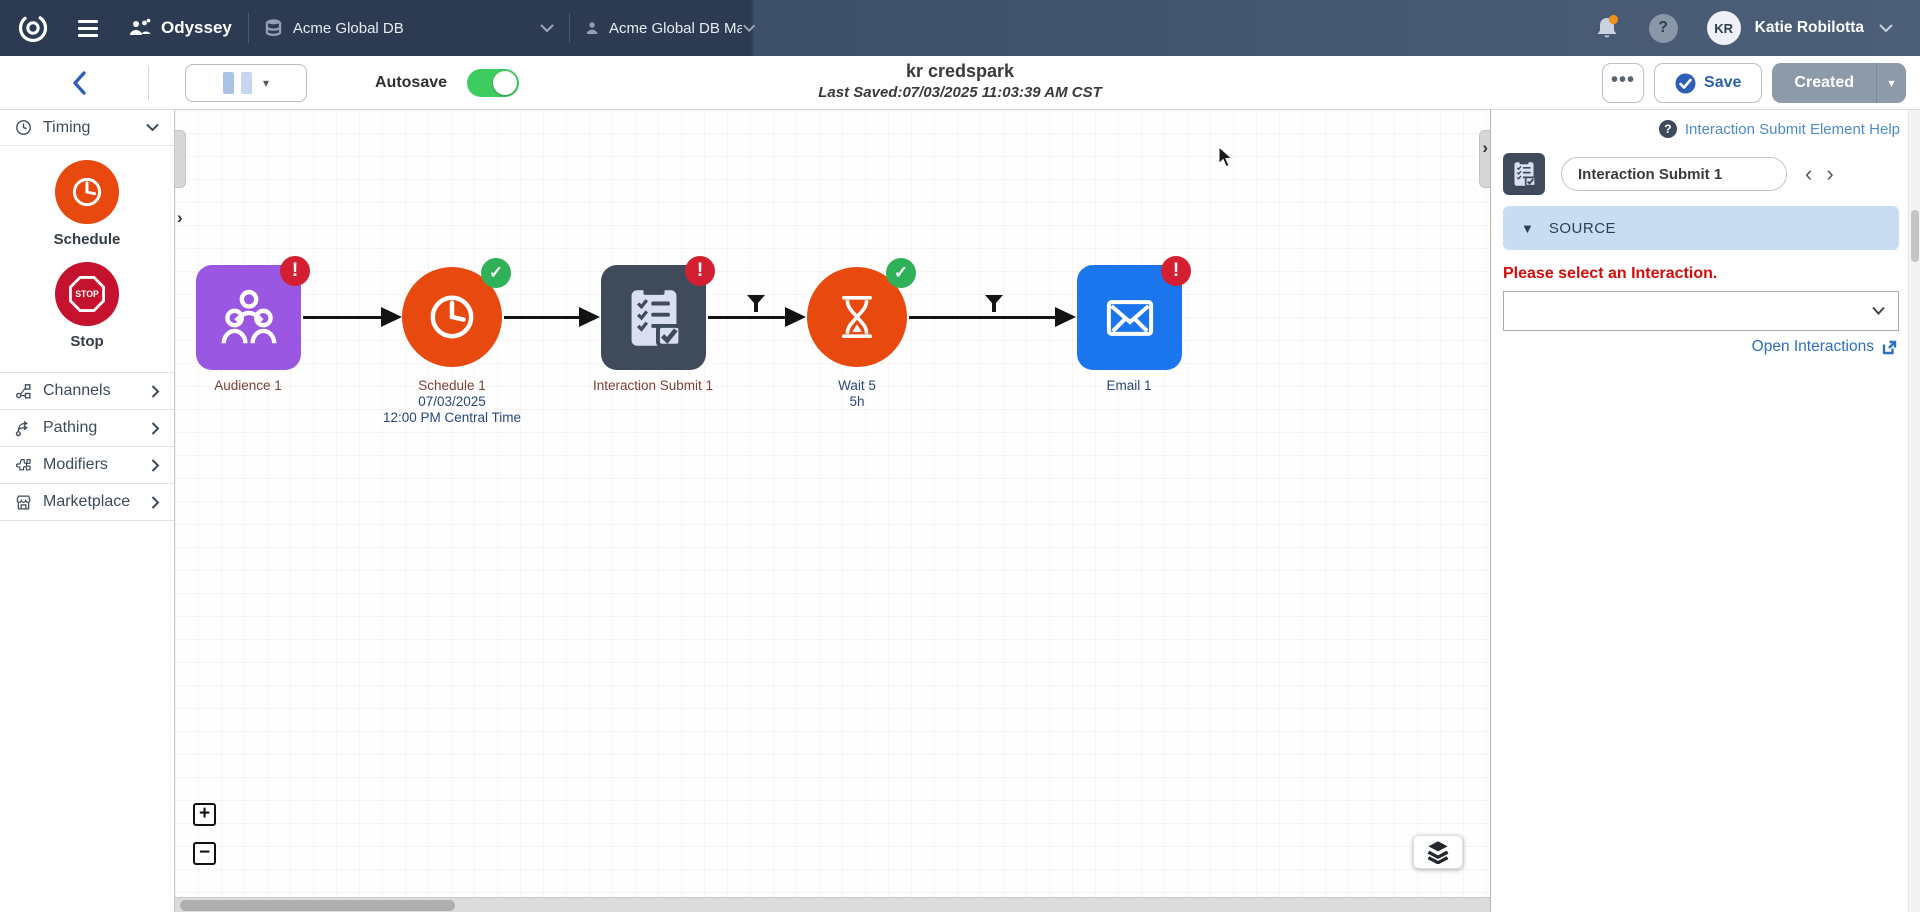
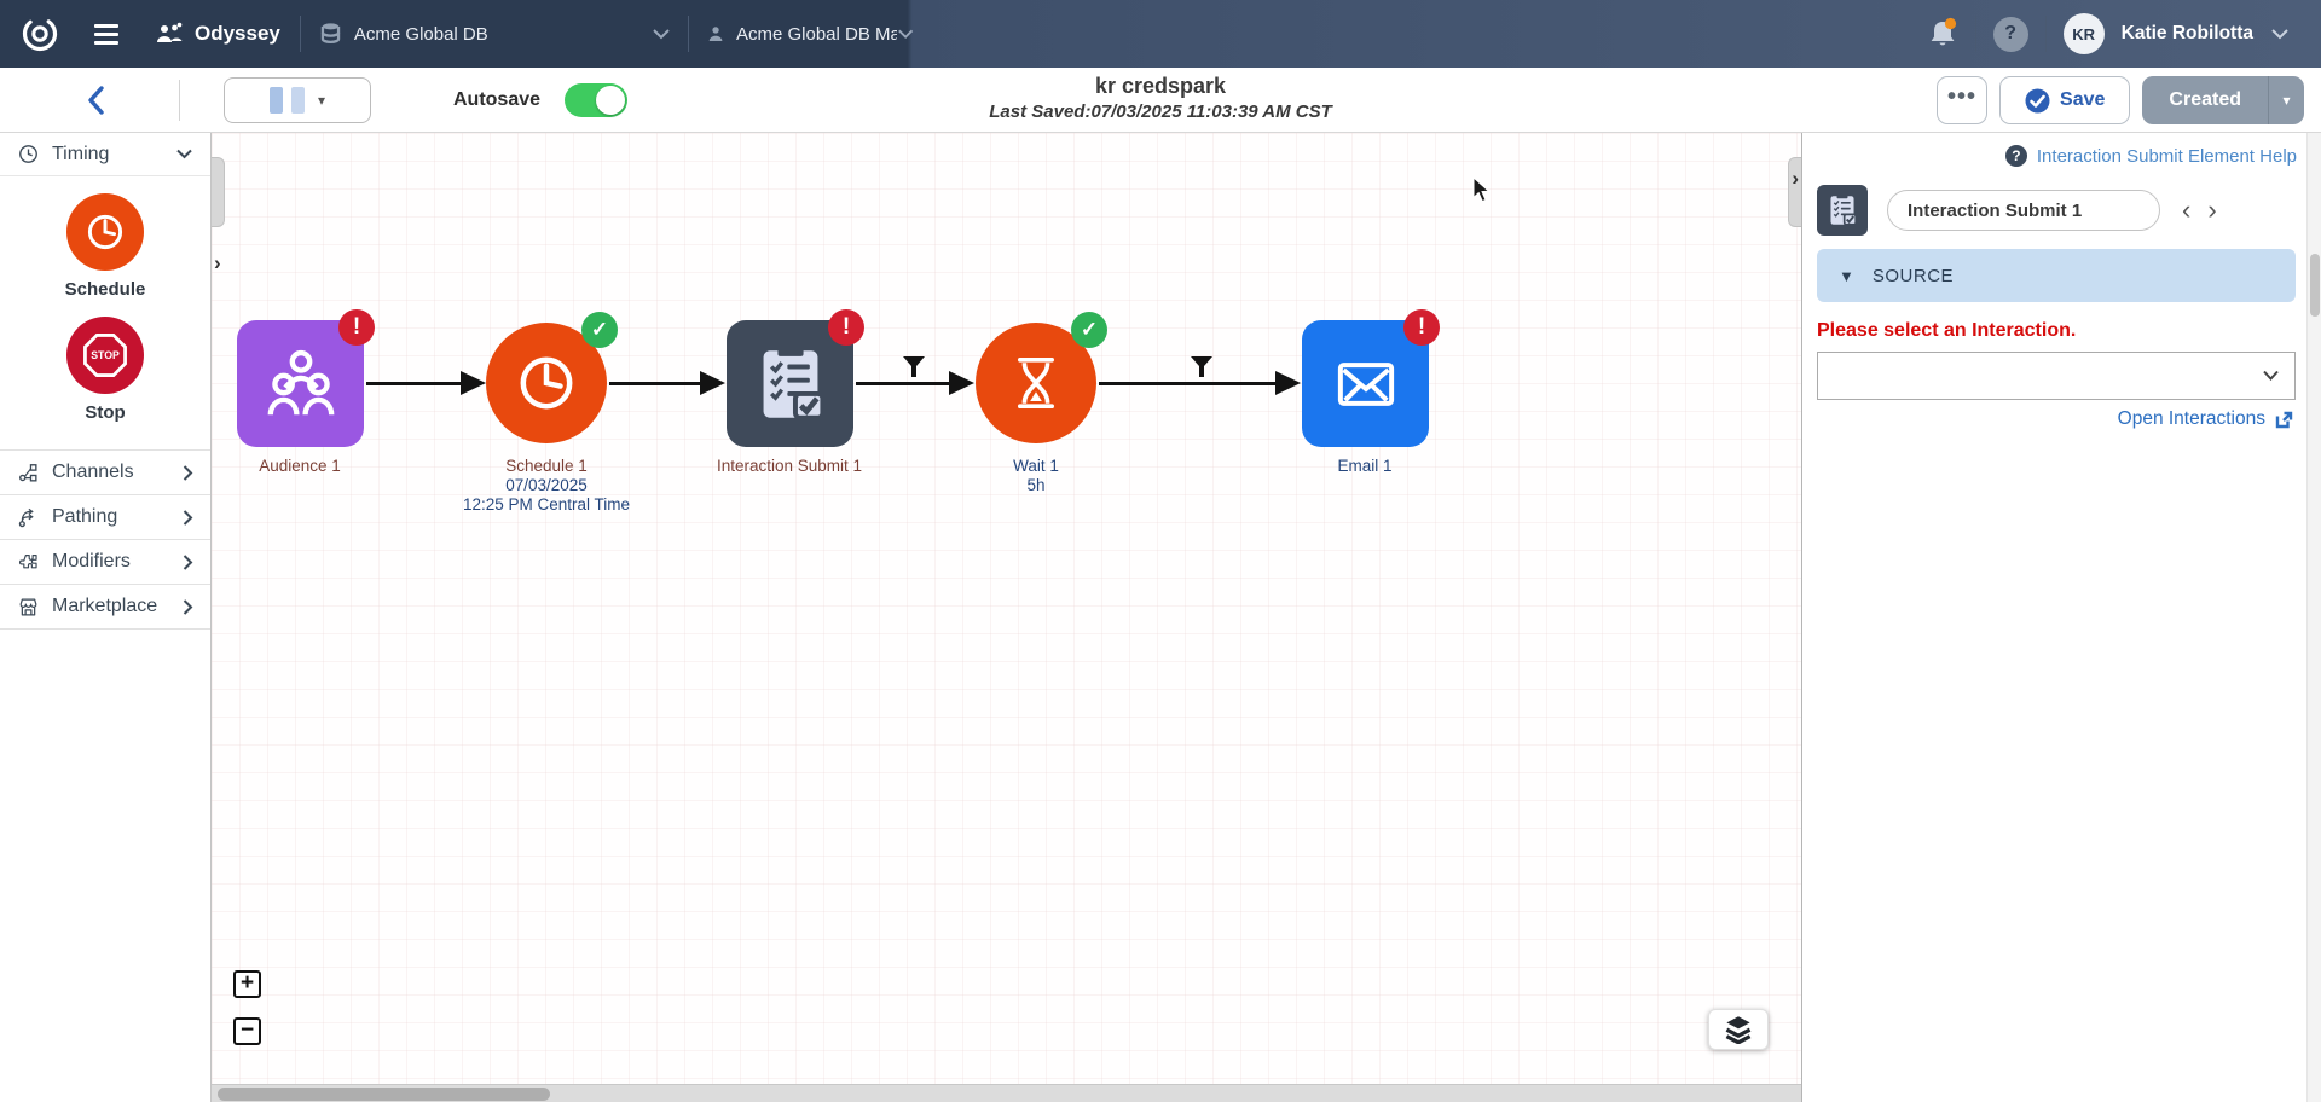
  Odyssey
  Acme Global DB
  Acme Global DB Ma
  ?
  KR
  Katie Robilotta
  ▾
  Autosave
  kr credspark
  Last Saved:07/03/2025 11:03:39 AM CST
  •••
  Save
  Created
  ▾
  Timing
  Schedule
  STOP
  Stop
  Channels
  Pathing
  Modifiers
  Marketplace
  ›
  ›
  !
  Audience 1
  ✓
  Schedule 1
  07/03/2025
- 12:00 PM Central Time
+ 12:25 PM Central Time
  !
  Interaction Submit 1
  ✓
- Wait 5
+ Wait 1
  5h
  !
  Email 1
  +
  −
  ?
  Interaction Submit Element Help
  Interaction Submit 1
  ‹
  ›
  ▼
  SOURCE
  Please select an Interaction.
  Open Interactions
